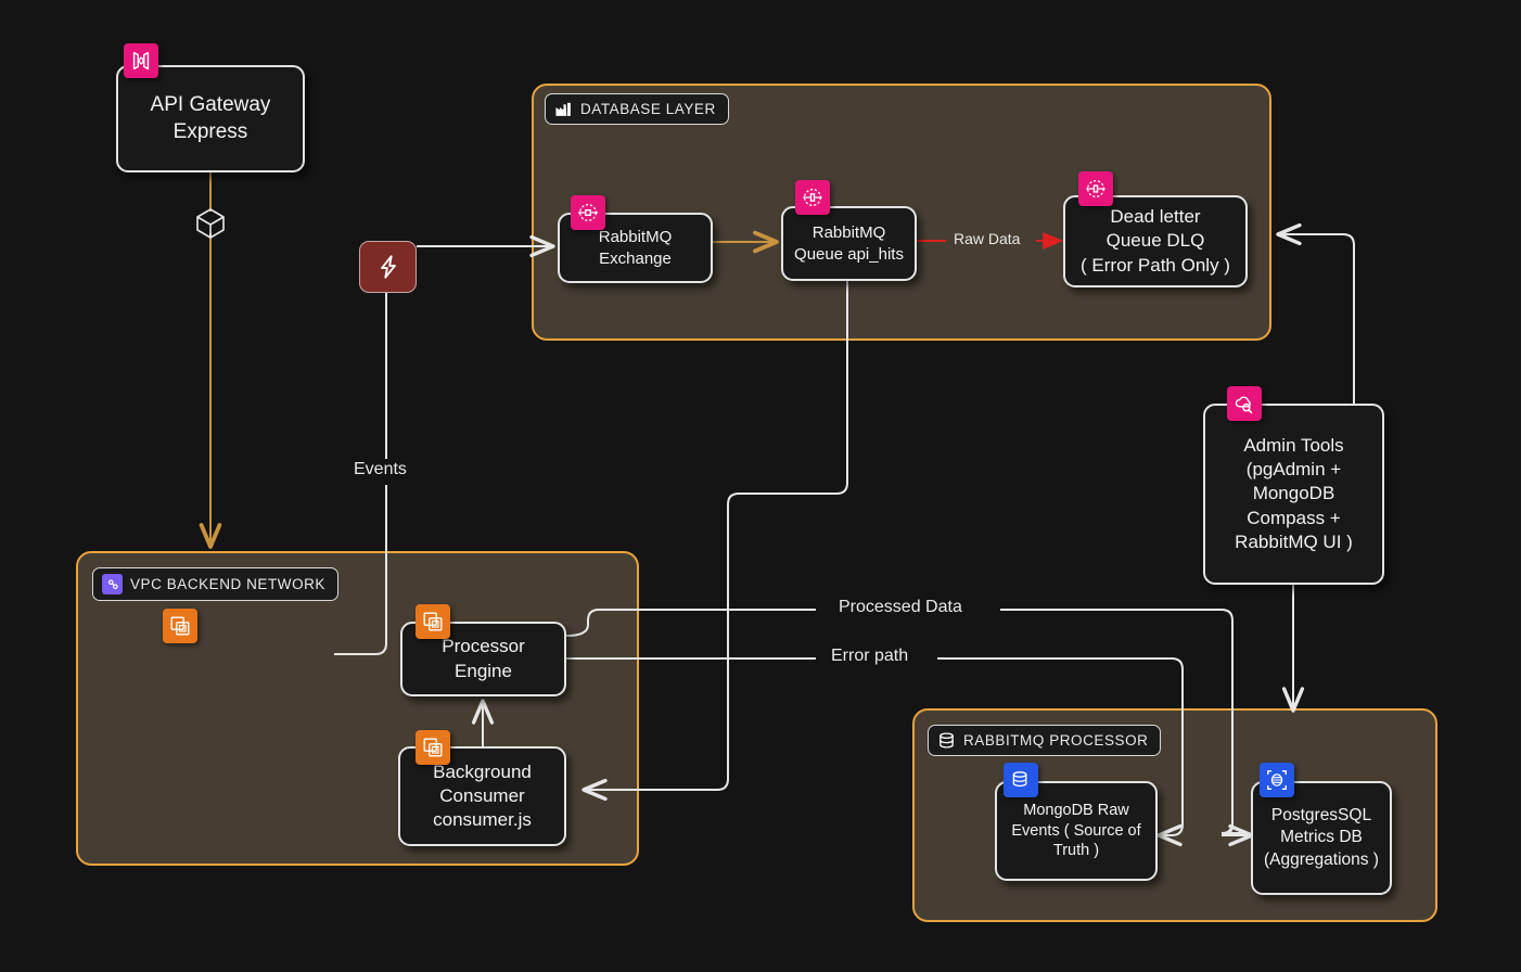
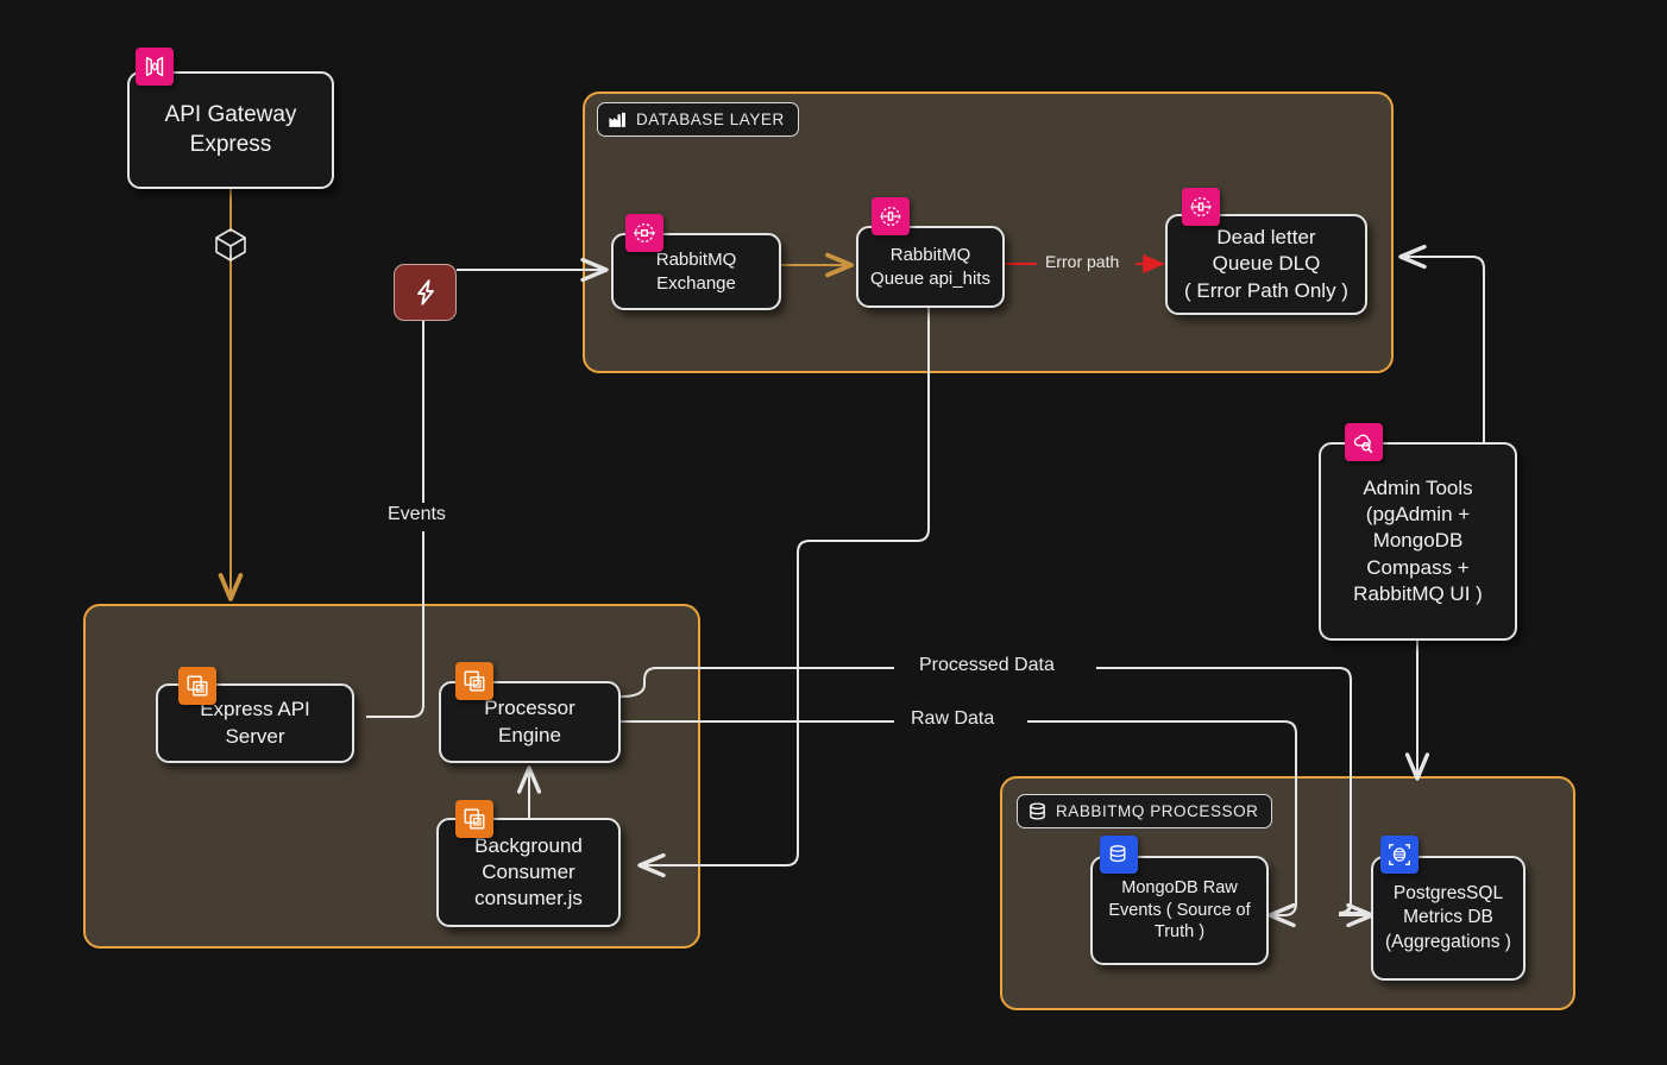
  DATABASE LAYER
- VPC BACKEND NETWORK
  RABBITMQ PROCESSOR
  API Gateway
  Express
  RabbitMQ
  Exchange
  RabbitMQ
  Queue api_hits
  Dead letter
  Queue DLQ
  ( Error Path Only )
  Admin Tools
  (pgAdmin +
  MongoDB
  Compass +
  RabbitMQ UI )
+ Express API
+ Server
  Processor
  Engine
  Background
  Consumer
  consumer.js
  MongoDB Raw
  Events ( Source of
  Truth )
  PostgresSQL
  Metrics DB
  (Aggregations )
- Raw Data
+ Error path
  Events
  Processed Data
- Error path
+ Raw Data
